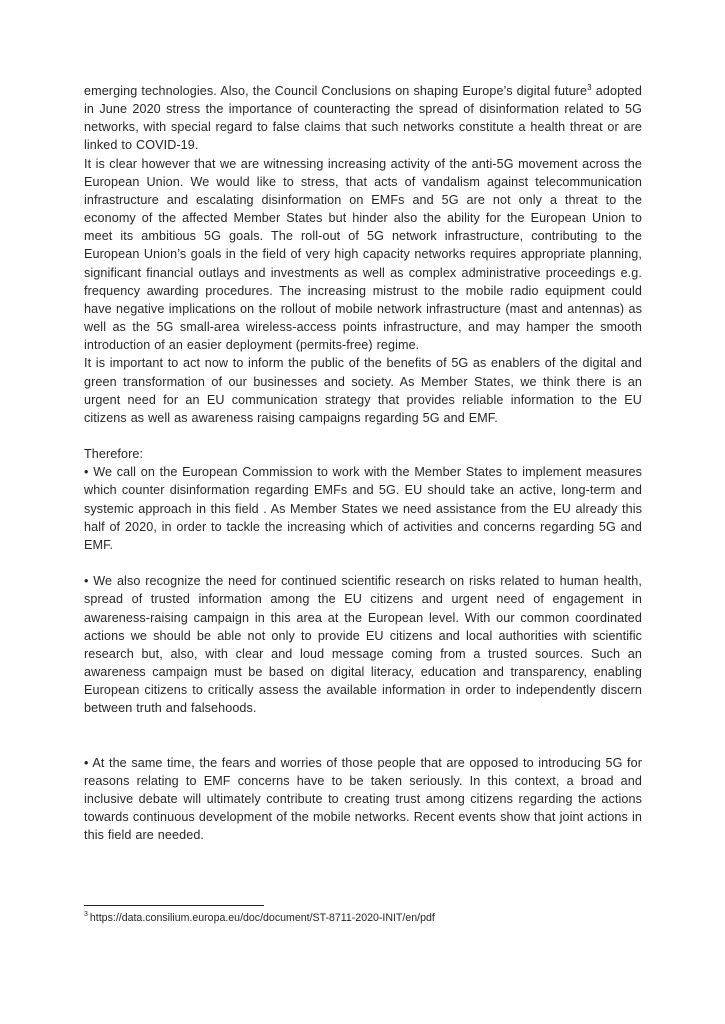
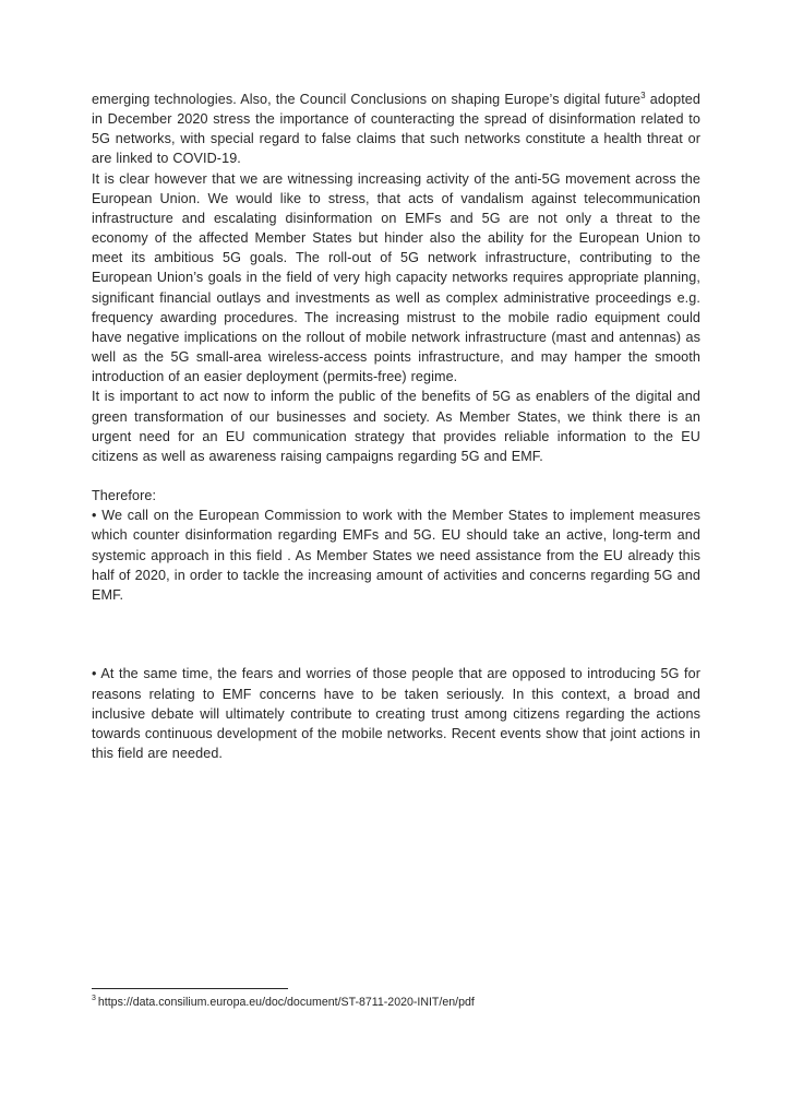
- emerging technologies. Also, the Council Conclusions on shaping Europe’s digital future3 adopted in June 2020 stress the importance of counteracting the spread of disinformation related to 5G networks, with special regard to false claims that such networks constitute a health threat or are linked to COVID-19.
+ emerging technologies. Also, the Council Conclusions on shaping Europe’s digital future3 adopted in December 2020 stress the importance of counteracting the spread of disinformation related to 5G networks, with special regard to false claims that such networks constitute a health threat or are linked to COVID-19.
  It is clear however that we are witnessing increasing activity of the anti-5G movement across the European Union. We would like to stress, that acts of vandalism against telecommunication infrastructure and escalating disinformation on EMFs and 5G are not only a threat to the economy of the affected Member States but hinder also the ability for the European Union to meet its ambitious 5G goals. The roll-out of 5G network infrastructure, contributing to the European Union’s goals in the field of very high capacity networks requires appropriate planning, significant financial outlays and investments as well as complex administrative proceedings e.g. frequency awarding procedures. The increasing mistrust to the mobile radio equipment could have negative implications on the rollout of mobile network infrastructure (mast and antennas) as well as the 5G small-area wireless-access points infrastructure, and may hamper the smooth introduction of an easier deployment (permits-free) regime.
  It is important to act now to inform the public of the benefits of 5G as enablers of the digital and green transformation of our businesses and society. As Member States, we think there is an urgent need for an EU communication strategy that provides reliable information to the EU citizens as well as awareness raising campaigns regarding 5G and EMF.
  Therefore:
- • We call on the European Commission to work with the Member States to implement measures which counter disinformation regarding EMFs and 5G. EU should take an active, long-term and systemic approach in this field . As Member States we need assistance from the EU already this half of 2020, in order to tackle the increasing which of activities and concerns regarding 5G and EMF.
+ • We call on the European Commission to work with the Member States to implement measures which counter disinformation regarding EMFs and 5G. EU should take an active, long-term and systemic approach in this field . As Member States we need assistance from the EU already this half of 2020, in order to tackle the increasing amount of activities and concerns regarding 5G and EMF.
- • We also recognize the need for continued scientific research on risks related to human health, spread of trusted information among the EU citizens and urgent need of engagement in awareness-raising campaign in this area at the European level. With our common coordinated actions we should be able not only to provide EU citizens and local authorities with scientific research but, also, with clear and loud message coming from a trusted sources. Such an awareness campaign must be based on digital literacy, education and transparency, enabling European citizens to critically assess the available information in order to independently discern between truth and falsehoods.
  • At the same time, the fears and worries of those people that are opposed to introducing 5G for reasons relating to EMF concerns have to be taken seriously. In this context, a broad and inclusive debate will ultimately contribute to creating trust among citizens regarding the actions towards continuous development of the mobile networks. Recent events show that joint actions in this field are needed.
  https://data.consilium.europa.eu/doc/document/ST-8711-2020-INIT/en/pdf
